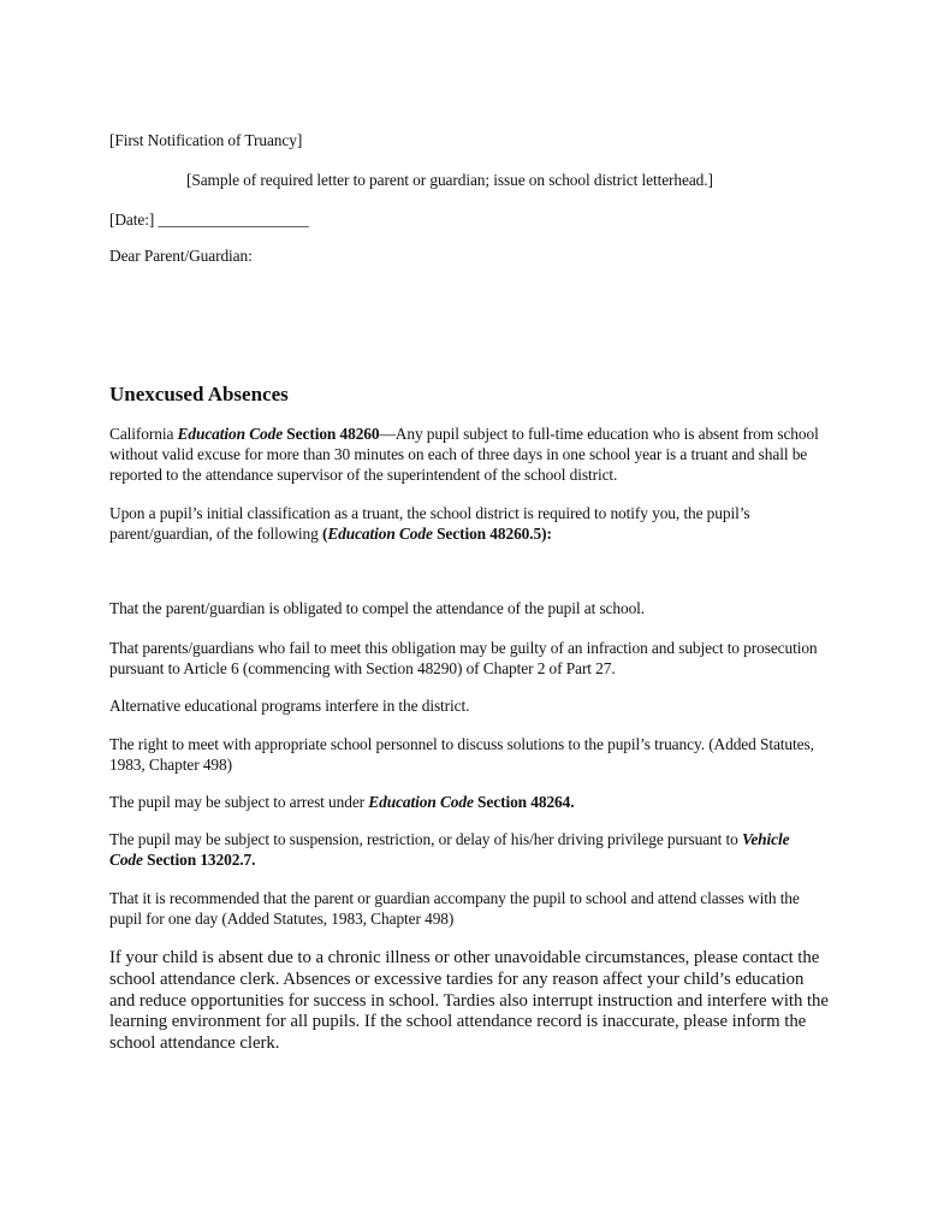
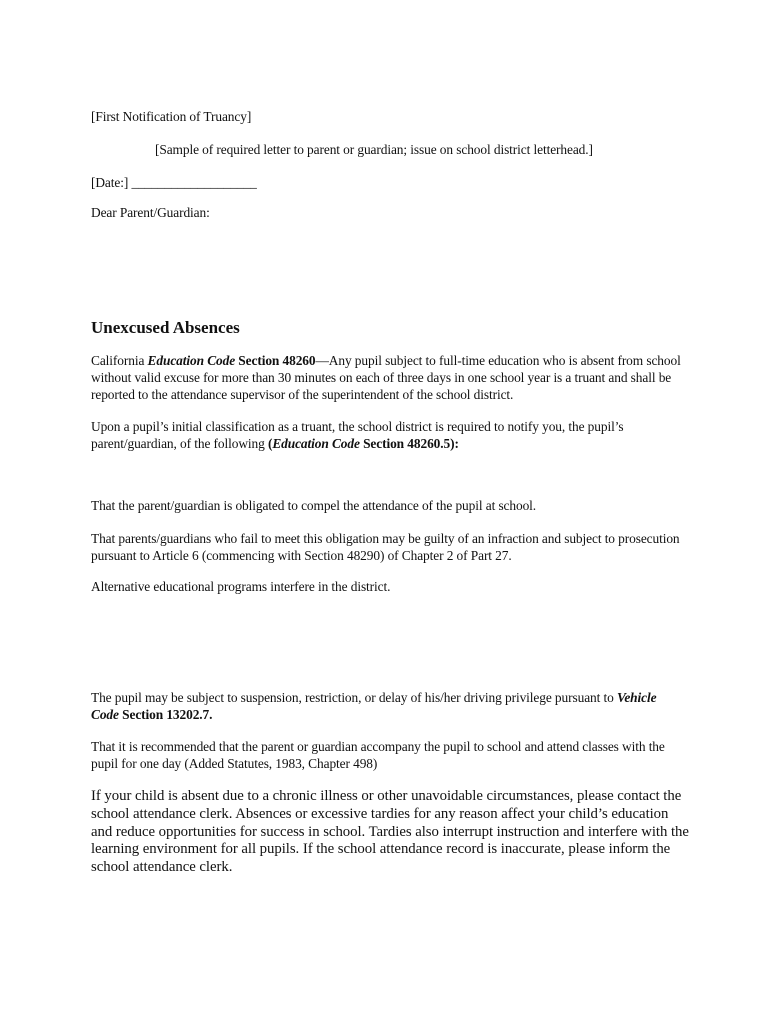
  [First Notification of Truancy]
  [Sample of required letter to parent or guardian; issue on school district letterhead.]
  [Date:] ___________________
  Dear Parent/Guardian:
  Unexcused Absences
  California Education Code Section 48260—Any pupil subject to full-time education who is absent from school without valid excuse for more than 30 minutes on each of three days in one school year is a truant and shall be reported to the attendance supervisor of the superintendent of the school district.
  Upon a pupil’s initial classification as a truant, the school district is required to notify you, the pupil’s parent/guardian, of the following (Education Code Section 48260.5):
  That the parent/guardian is obligated to compel the attendance of the pupil at school.
  That parents/guardians who fail to meet this obligation may be guilty of an infraction and subject to prosecution pursuant to Article 6 (commencing with Section 48290) of Chapter 2 of Part 27.
  Alternative educational programs interfere in the district.
- The right to meet with appropriate school personnel to discuss solutions to the pupil’s truancy. (Added Statutes, 1983, Chapter 498)
- The pupil may be subject to arrest under Education Code Section 48264.
  The pupil may be subject to suspension, restriction, or delay of his/her driving privilege pursuant to Vehicle Code Section 13202.7.
  That it is recommended that the parent or guardian accompany the pupil to school and attend classes with the pupil for one day (Added Statutes, 1983, Chapter 498)
  If your child is absent due to a chronic illness or other unavoidable circumstances, please contact the school attendance clerk. Absences or excessive tardies for any reason affect your child’s education and reduce opportunities for success in school. Tardies also interrupt instruction and interfere with the learning environment for all pupils. If the school attendance record is inaccurate, please inform the school attendance clerk.
